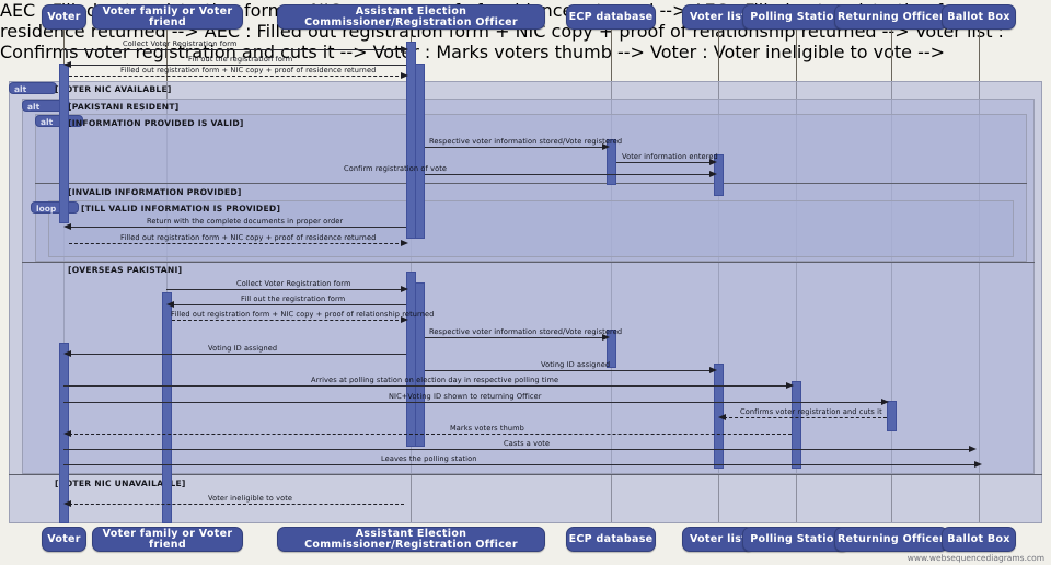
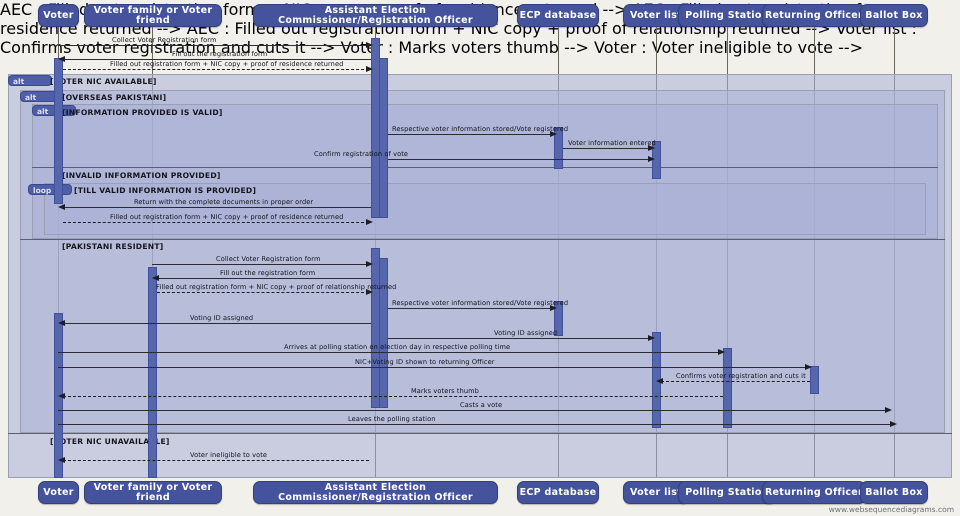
  Voter
  Voter family or Voter friend
  Assistant Election Commissioner/Registration Officer
  ECP database
  Voter lis
  Polling Statio
  Returning Office
  Ballot Box
  alt
  alt
  alt
  loop
  [OTER NIC AVAILABLE]
- [PAKISTANI RESIDENT]
+ [OVERSEAS PAKISTANI]
  [INFORMATION PROVIDED IS VALID]
  [INVALID INFORMATION PROVIDED]
  [TILL VALID INFORMATION IS PROVIDED]
- [OVERSEAS PAKISTANI]
+ [PAKISTANI RESIDENT]
  [OTER NIC UNAVAILALE]
  Collect Voter Registration form
  Fill out the registration form
  AEC : Filled out registration form + NIC copy + proof of residence returned -->
  Filled out registration form + NIC copy + proof of residence returned
  Respective voter information stored/Vote registered
  Voter information entered
  Confirm registration of vote
  Return with the complete documents in proper order
  AEC : Filled out registration form ... residence returned -->
  Filled out registration form + NIC copy + proof of residence returned
  Collect Voter Registration form
  Fill out the registration form
  AEC : Filled out registration form + NIC copy + proof of relationship returned -->
  Filled out registration form + NIC copy + proof of relationship returned
  Respective voter information stored/Vote registered
  Voting ID assigned
  Voting ID assigned
  Arrives at polling station on election day in respective polling time
  NIC+Voting ID shown to returning Officer
  Voter list : Confirms voter registration and cuts it -->
  Confirms voter registration and cuts it
  Voter : Marks voters thumb -->
  Marks voters thumb
  Casts a vote
  Leaves the polling station
  Voter : Voter ineligible to vote -->
  Voter ineligible to vote
  Voter
  Voter family or Voter friend
  Assistant Election Commissioner/Registration Officer
  ECP database
  Voter lis
  Polling Statio
  Returning Office
  Ballot Box
  www.websequencediagrams.com
